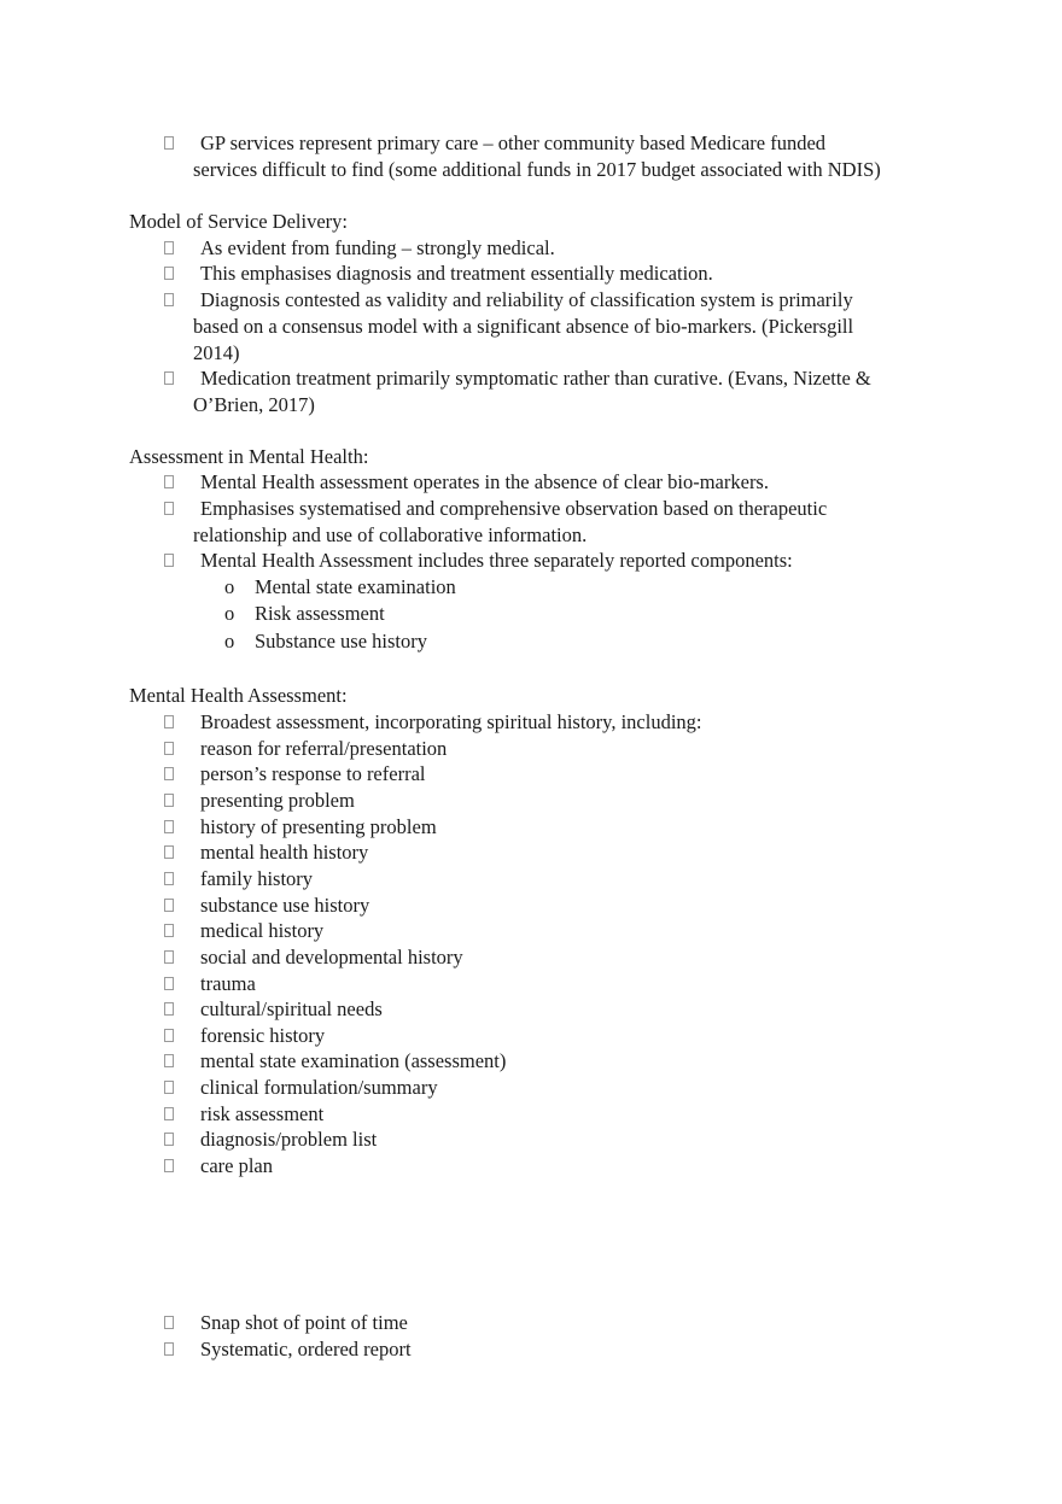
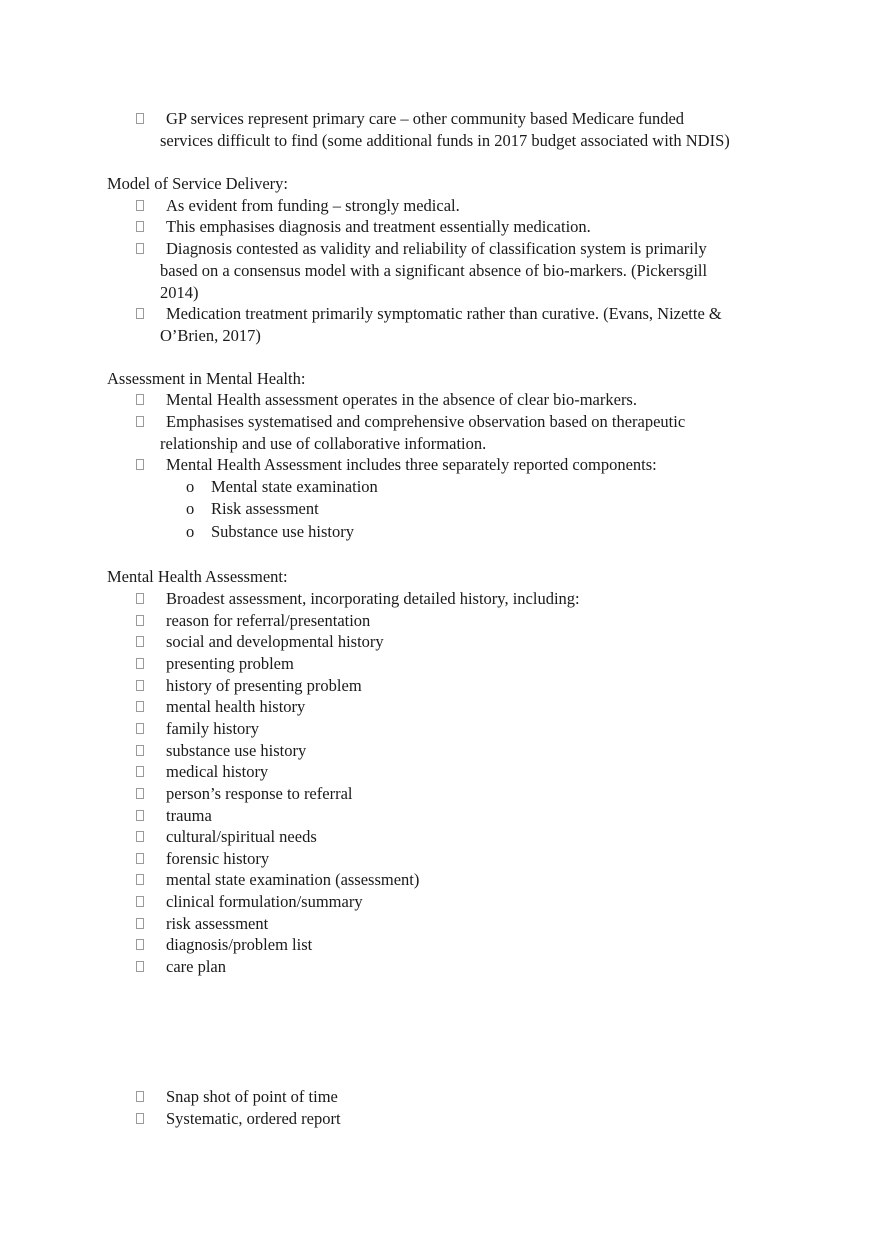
  GP services represent primary care – other community based Medicare funded
  services difficult to find (some additional funds in 2017 budget associated with NDIS)
  Model of Service Delivery:
  As evident from funding – strongly medical.
  This emphasises diagnosis and treatment essentially medication.
  Diagnosis contested as validity and reliability of classification system is primarily
  based on a consensus model with a significant absence of bio-markers. (Pickersgill
  2014)
  Medication treatment primarily symptomatic rather than curative. (Evans, Nizette &
  O’Brien, 2017)
  Assessment in Mental Health:
  Mental Health assessment operates in the absence of clear bio-markers.
  Emphasises systematised and comprehensive observation based on therapeutic
  relationship and use of collaborative information.
  Mental Health Assessment includes three separately reported components:
  o
  Mental state examination
  o
  Risk assessment
  o
  Substance use history
  Mental Health Assessment:
- Broadest assessment, incorporating spiritual history, including:
+ Broadest assessment, incorporating detailed history, including:
  reason for referral/presentation
- person’s response to referral
+ social and developmental history
  presenting problem
  history of presenting problem
  mental health history
  family history
  substance use history
  medical history
- social and developmental history
+ person’s response to referral
  trauma
  cultural/spiritual needs
  forensic history
  mental state examination (assessment)
  clinical formulation/summary
  risk assessment
  diagnosis/problem list
  care plan
  Snap shot of point of time
  Systematic, ordered report
